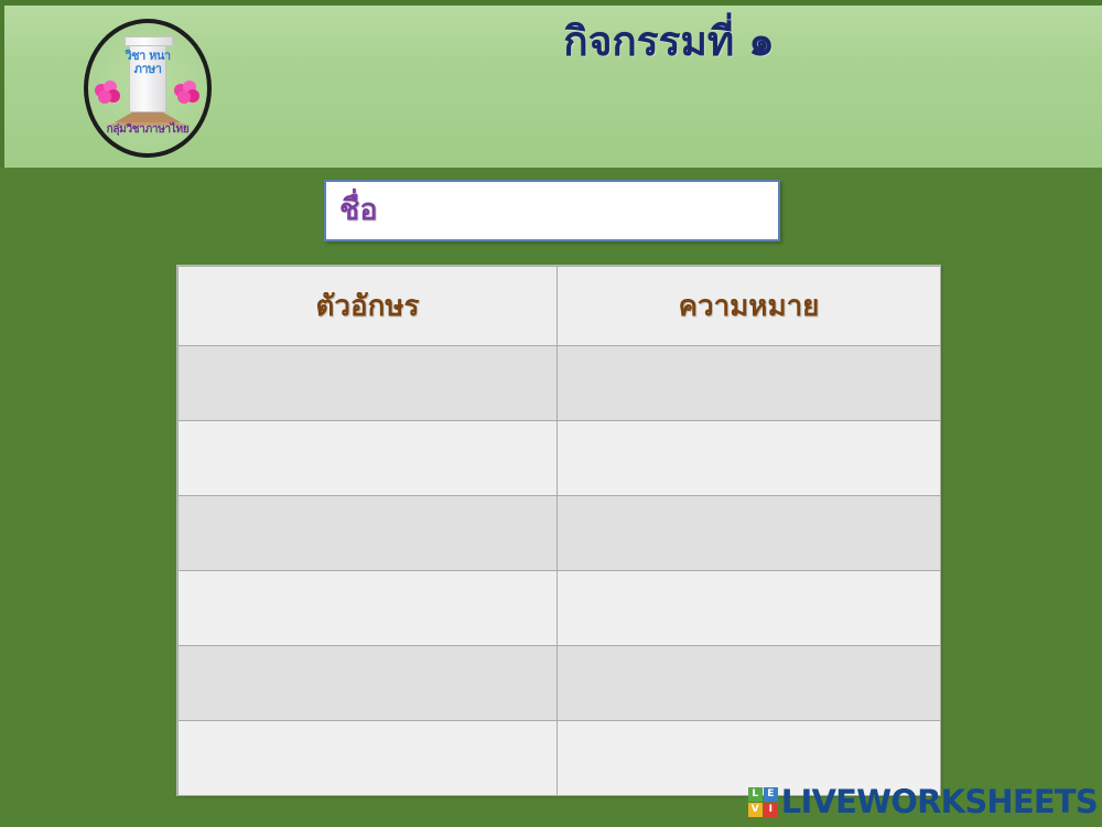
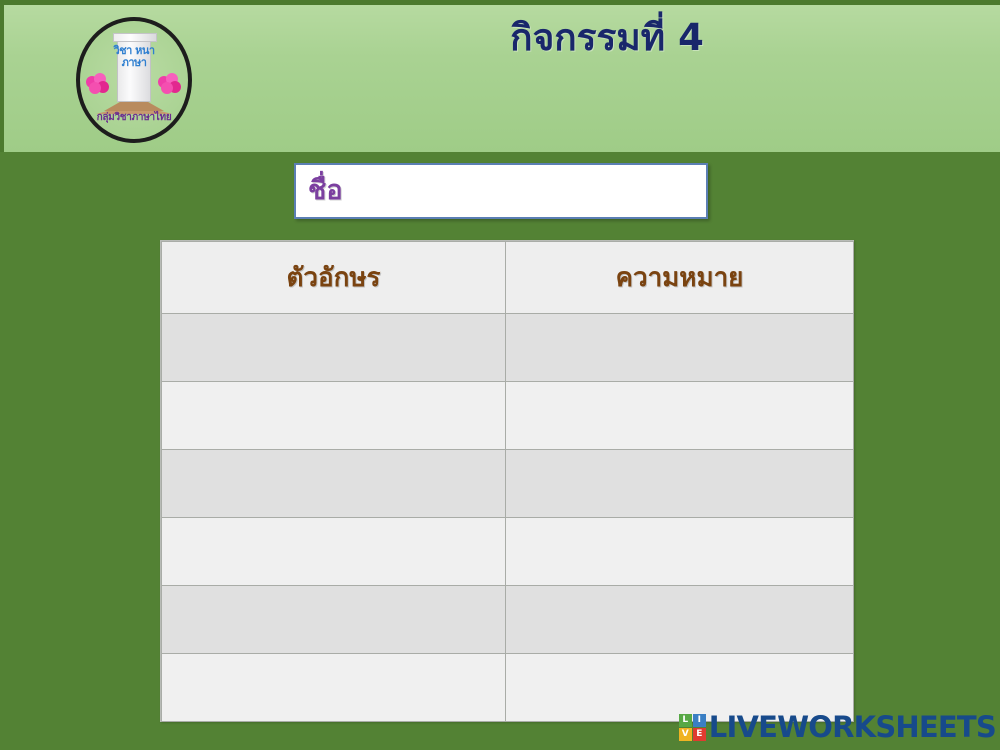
  วิชา หนา ภาษา
  กลุ่มวิชาภาษาไทย
- กิจกรรมที่ ๑
+ กิจกรรมที่ 4
  ชื่อ
  ตัวอักษร	ความหมาย
  L
- E
+ I
  V
- I
+ E
  LIVEWORKSHEETS
